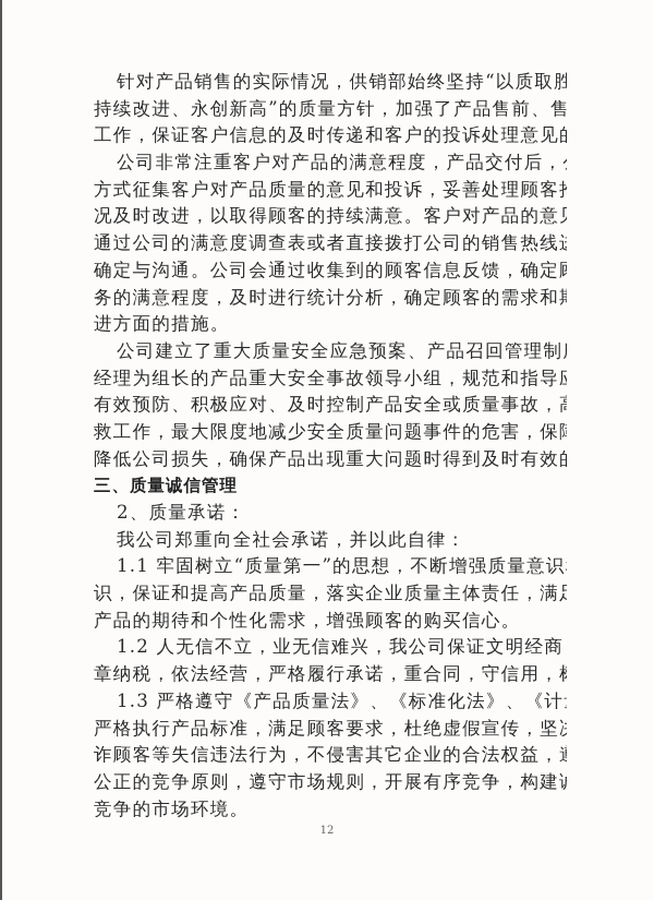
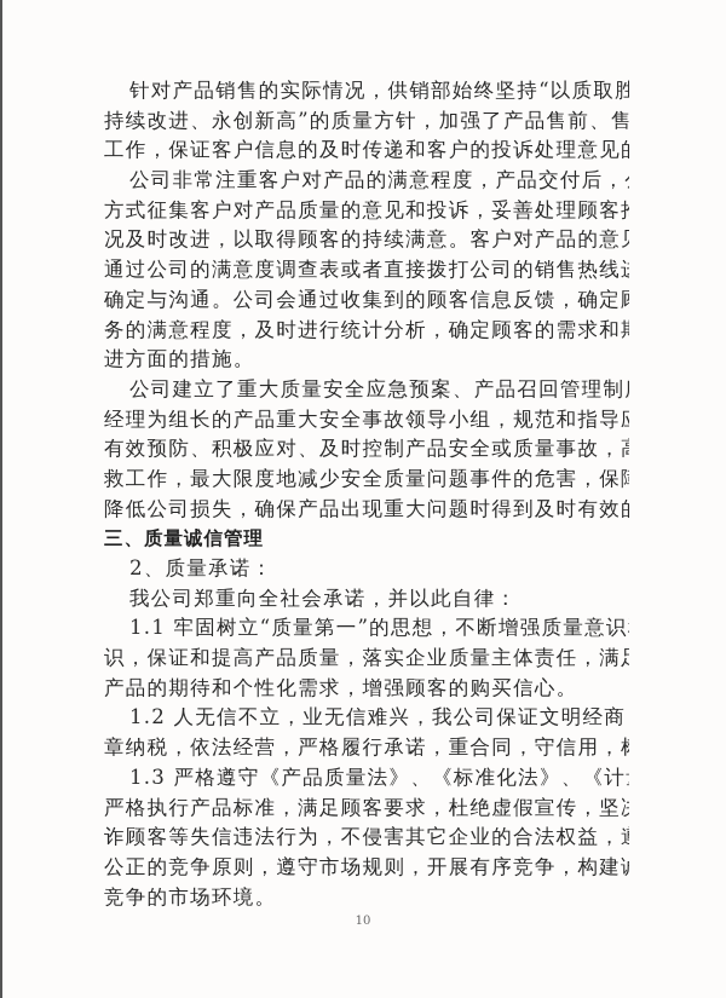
  针对产品销售的实际情况，供销部始终坚持“以质取胜
  持续改进、永创新高”的质量方针，加强了产品售前、售
  工作，保证客户信息的及时传递和客户的投诉处理意见
  公司非常注重客户对产品的满意程度，产品交付后，
  方式征集客户对产品质量的意见和投诉，妥善处理顾客
  况及时改进，以取得顾客的持续满意。客户对产品的意
  通过公司的满意度调查表或者直接拨打公司的销售热线
  确定与沟通。公司会通过收集到的顾客信息反馈，确定
  务的满意程度，及时进行统计分析，确定顾客的需求和
  进方面的措施。
  公司建立了重大质量安全应急预案、产品召回管理制
  经理为组长的产品重大安全事故领导小组，规范和指导
  有效预防、积极应对、及时控制产品安全或质量事故，
  救工作，最大限度地减少安全质量问题事件的危害，保
  降低公司损失，确保产品出现重大问题时得到及时有效
  三、质量诚信管理
  2、质量承诺：
  我公司郑重向全社会承诺，并以此自律：
  1.1 牢固树立“质量第一”的思想，不断增强质量意识
  识，保证和提高产品质量，落实企业质量主体责任，满
  产品的期待和个性化需求，增强顾客的购买信心。
  1.2 人无信不立，业无信难兴，我公司保证文明经商
  章纳税，依法经营，严格履行承诺，重合同，守信用，
  1.3 严格遵守《产品质量法》、《标准化法》、《计
  严格执行产品标准，满足顾客要求，杜绝虚假宣传，坚
  诈顾客等失信违法行为，不侵害其它企业的合法权益，
  公正的竞争原则，遵守市场规则，开展有序竞争，构建
  竞争的市场环境。
- 12
+ 10
